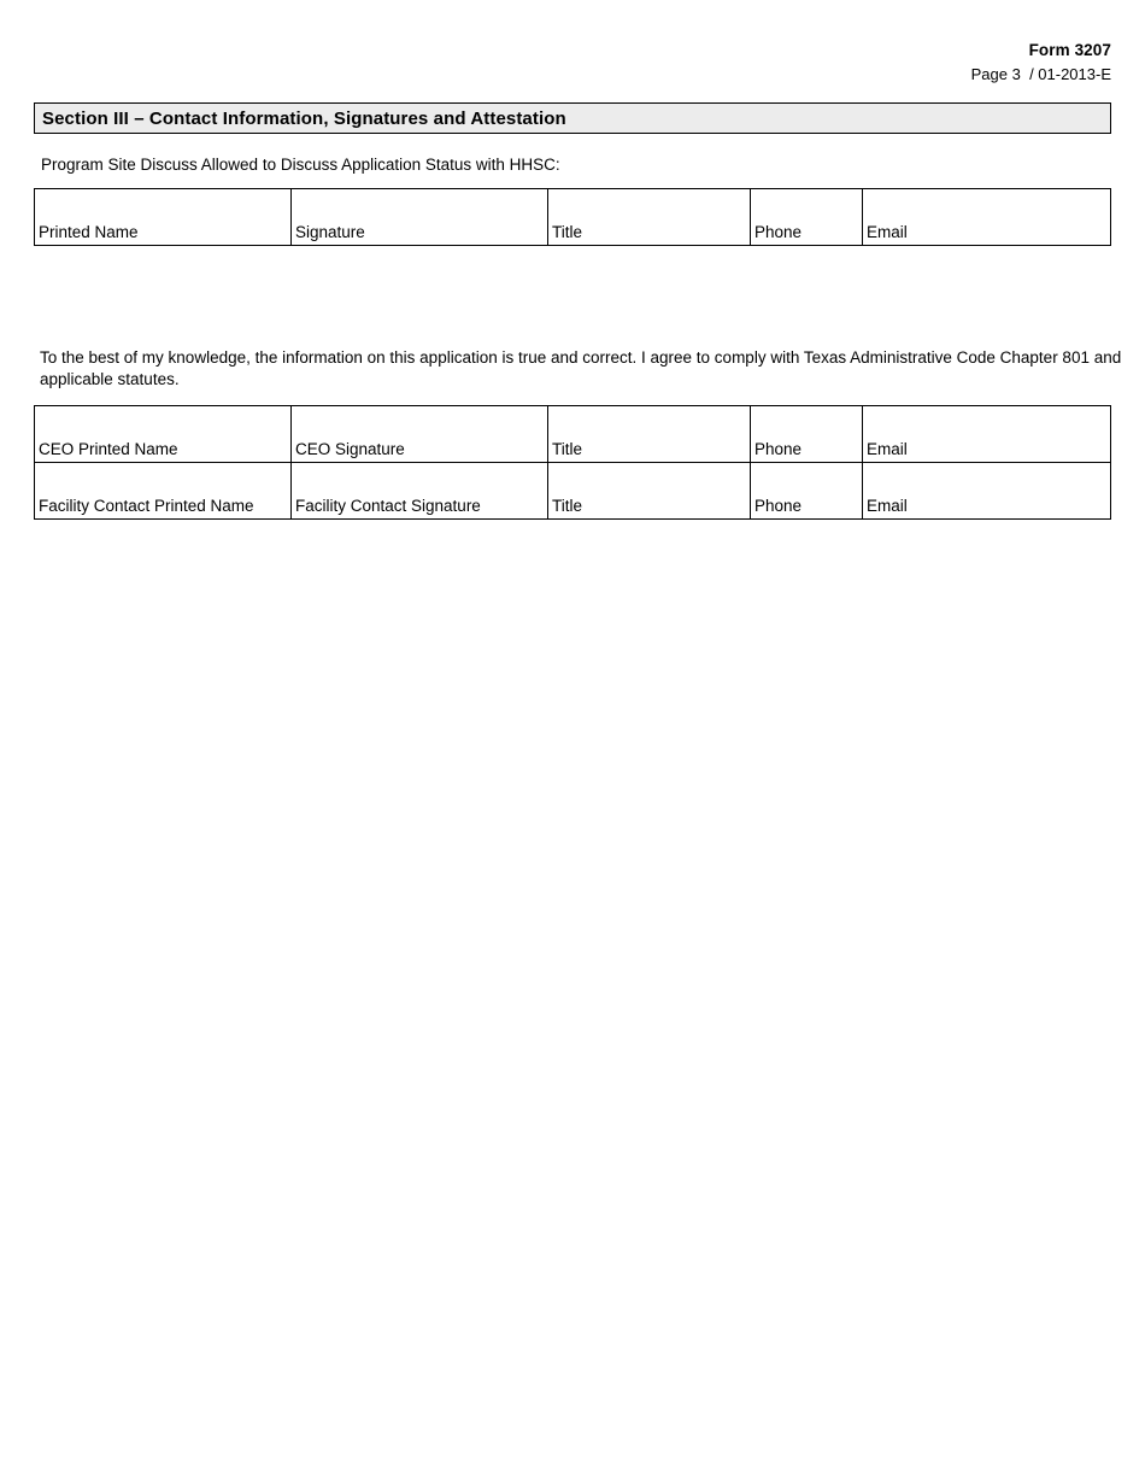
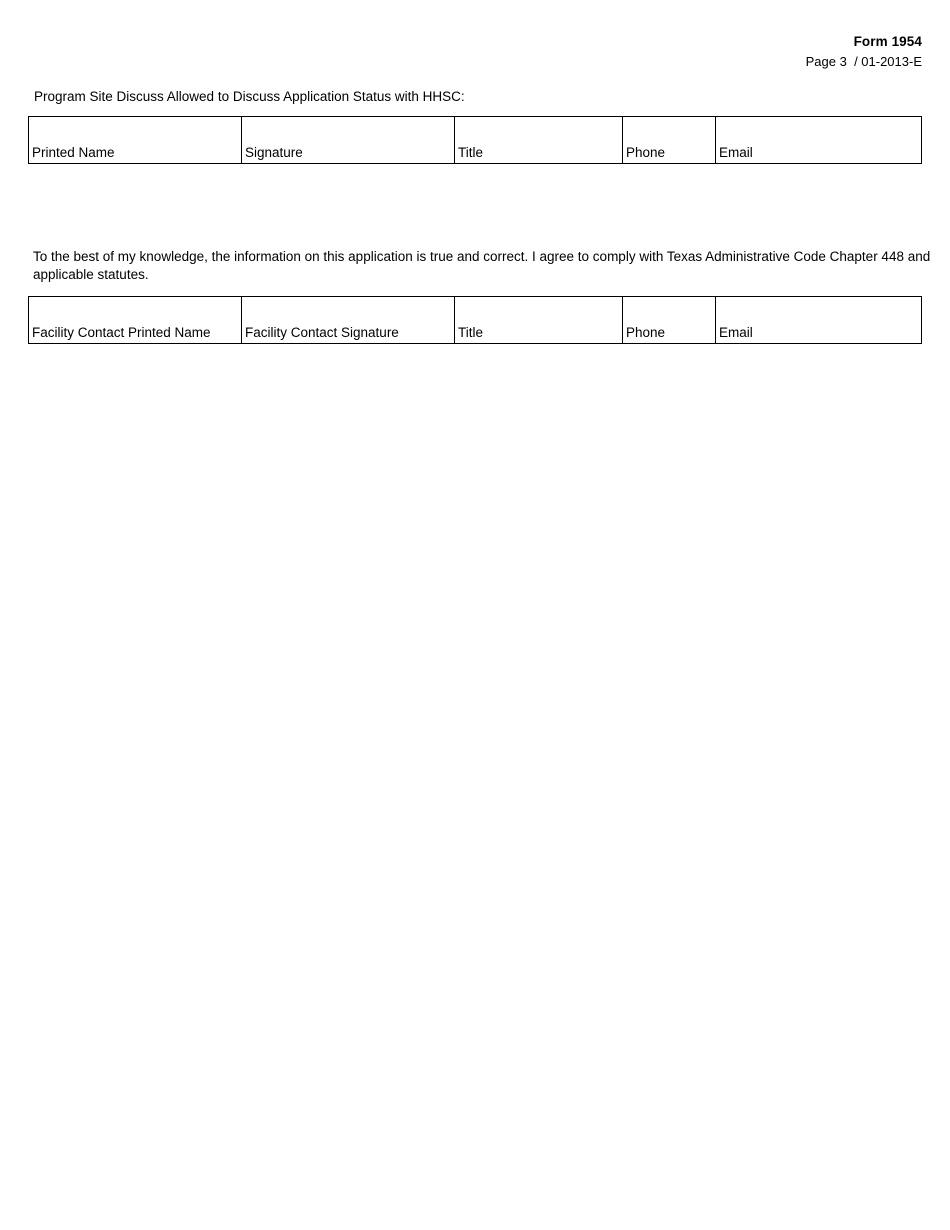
- Form 3207
+ Form 1954
  Page 3 / 01-2013-E
- Section III – Contact Information, Signatures and Attestation
  Program Site Discuss Allowed to Discuss Application Status with HHSC:
  Printed Name	Signature	Title	Phone	Email
- To the best of my knowledge, the information on this application is true and correct. I agree to comply with Texas Administrative Code Chapter 801 and applicable statutes.
+ To the best of my knowledge, the information on this application is true and correct. I agree to comply with Texas Administrative Code Chapter 448 and applicable statutes.
- CEO Printed Name	CEO Signature	Title	Phone	Email
  Facility Contact Printed Name	Facility Contact Signature	Title	Phone	Email
